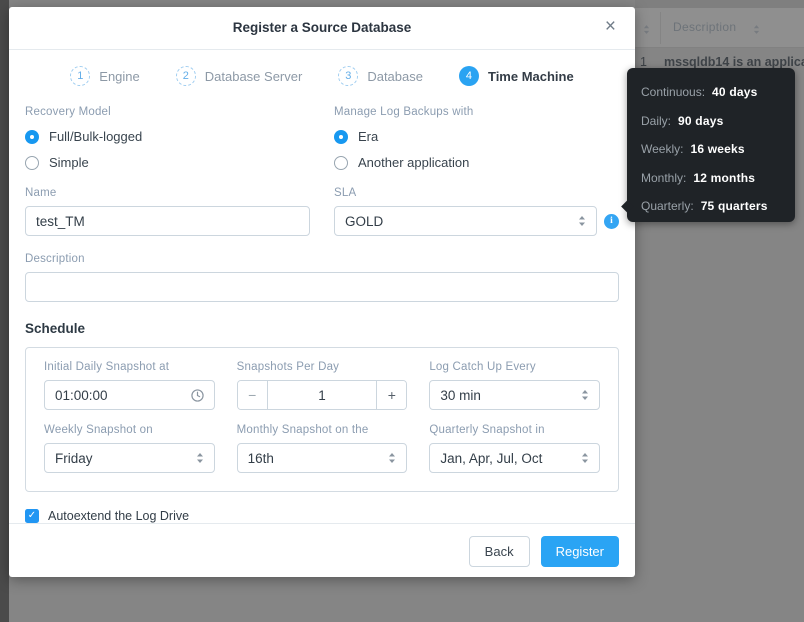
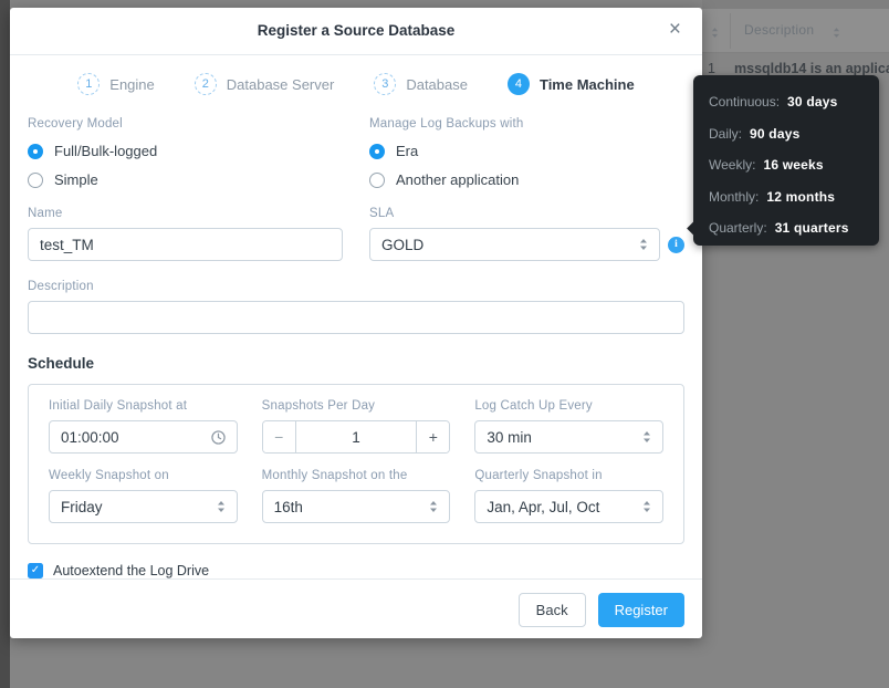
  Description
  1
  mssqldb14 is an applic
  Register a Source Database
  ×
  1
  Engine
  2
  Database Server
  3
  Database
  4
  Time Machine
  Recovery Model
  Full/Bulk-logged
  Simple
  Manage Log Backups with
  Era
  Another application
  Name
  test_TM
  SLA
  GOLD
  i
  Description
  Schedule
  Initial Daily Snapshot at
  01:00:00
  Snapshots Per Day
  −
  1
  +
  Log Catch Up Every
  30 min
  Weekly Snapshot on
  Friday
  Monthly Snapshot on the
  16th
  Quarterly Snapshot in
  Jan, Apr, Jul, Oct
  ✓
  Autoextend the Log Drive
  Back
  Register
  Continuous:
- 40 days
+ 30 days
  Daily:
  90 days
  Weekly:
  16 weeks
  Monthly:
  12 months
  Quarterly:
- 75 quarters
+ 31 quarters
